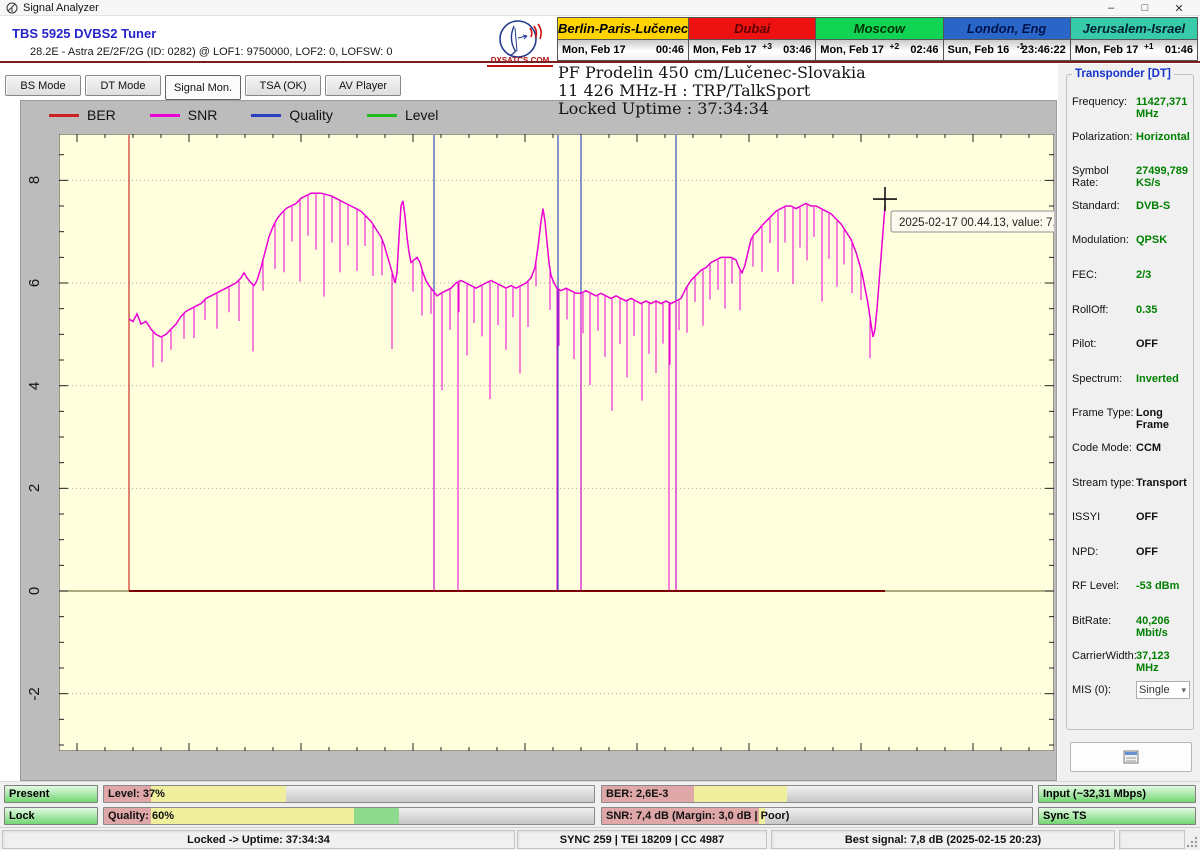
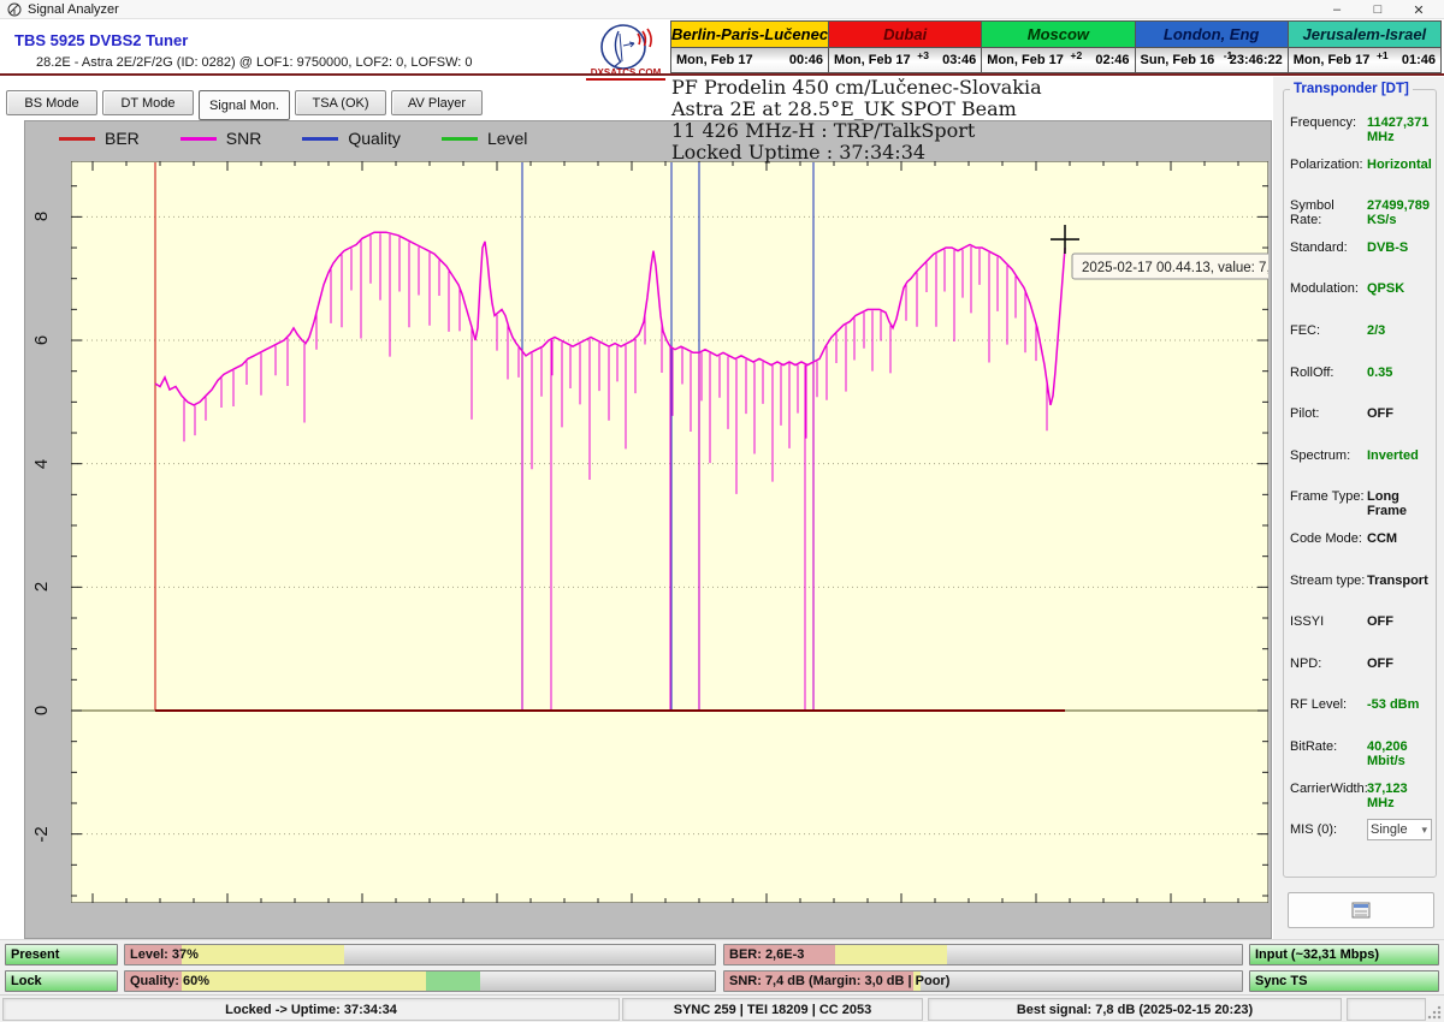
  Signal Analyzer
  –
  □
  ✕
  TBS 5925 DVBS2 Tuner
  28.2E - Astra 2E/2F/2G (ID: 0282) @ LOF1: 9750000, LOF2: 0, LOFSW: 0
  Berlin-Paris-Lučenec
  Mon, Feb 17
  00:46
  Dubai
  Mon, Feb 17
  +3
  03:46
  Moscow
  Mon, Feb 17
  +2
  02:46
  London, Eng
  Sun, Feb 16
  -1
  23:46:22
  Jerusalem-Israel
  Mon, Feb 17
  +1
  01:46
  BS Mode
  DT Mode
  Signal Mon.
  TSA (OK)
  AV Player
  BER
  SNR
  Quality
  Level
  2025-02-17 00.44.13, value: 7
  PF Prodelin 450 cm/Lučenec-Slovakia
+ Astra 2E at 28.5°E_UK SPOT Beam
  11 426 MHz-H : TRP/TalkSport
  Locked Uptime : 37:34:34
  Transponder [DT]
  Frequency:
  11427,371 MHz
  Polarization:
  Horizontal
  Symbol Rate:
  27499,789 KS/s
  Standard:
  DVB-S
  Modulation:
  QPSK
  FEC:
  2/3
  RollOff:
  0.35
  Pilot:
  OFF
  Spectrum:
  Inverted
  Frame Type:
  Long Frame
  Code Mode:
  CCM
  Stream type:
  Transport
  ISSYI
  OFF
  NPD:
  OFF
  RF Level:
  -53 dBm
  BitRate:
  40,206 Mbit/s
  CarrierWidth:
  37,123 MHz
  MIS (0):
  Single
  ▾
  Present
  Lock
  Input (~32,31 Mbps)
  Sync TS
  Level: 37%
  BER: 2,6E-3
  Quality: 60%
  SNR: 7,4 dB (Margin: 3,0 dB | Poor)
  Locked -> Uptime: 37:34:34
- SYNC 259 | TEI 18209 | CC 4987
+ SYNC 259 | TEI 18209 | CC 2053
  Best signal: 7,8 dB (2025-02-15 20:23)
